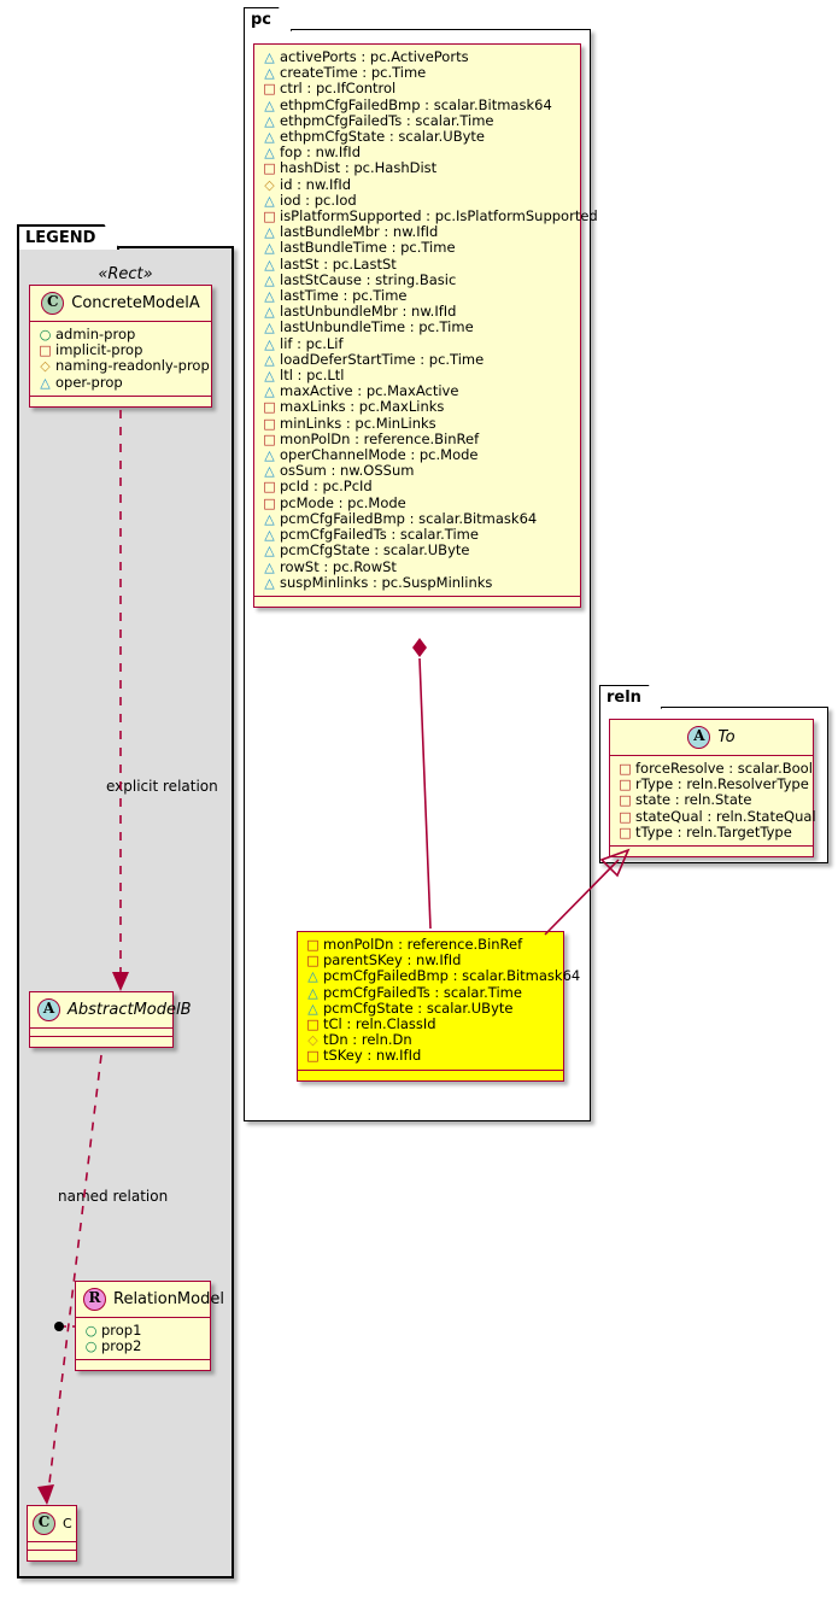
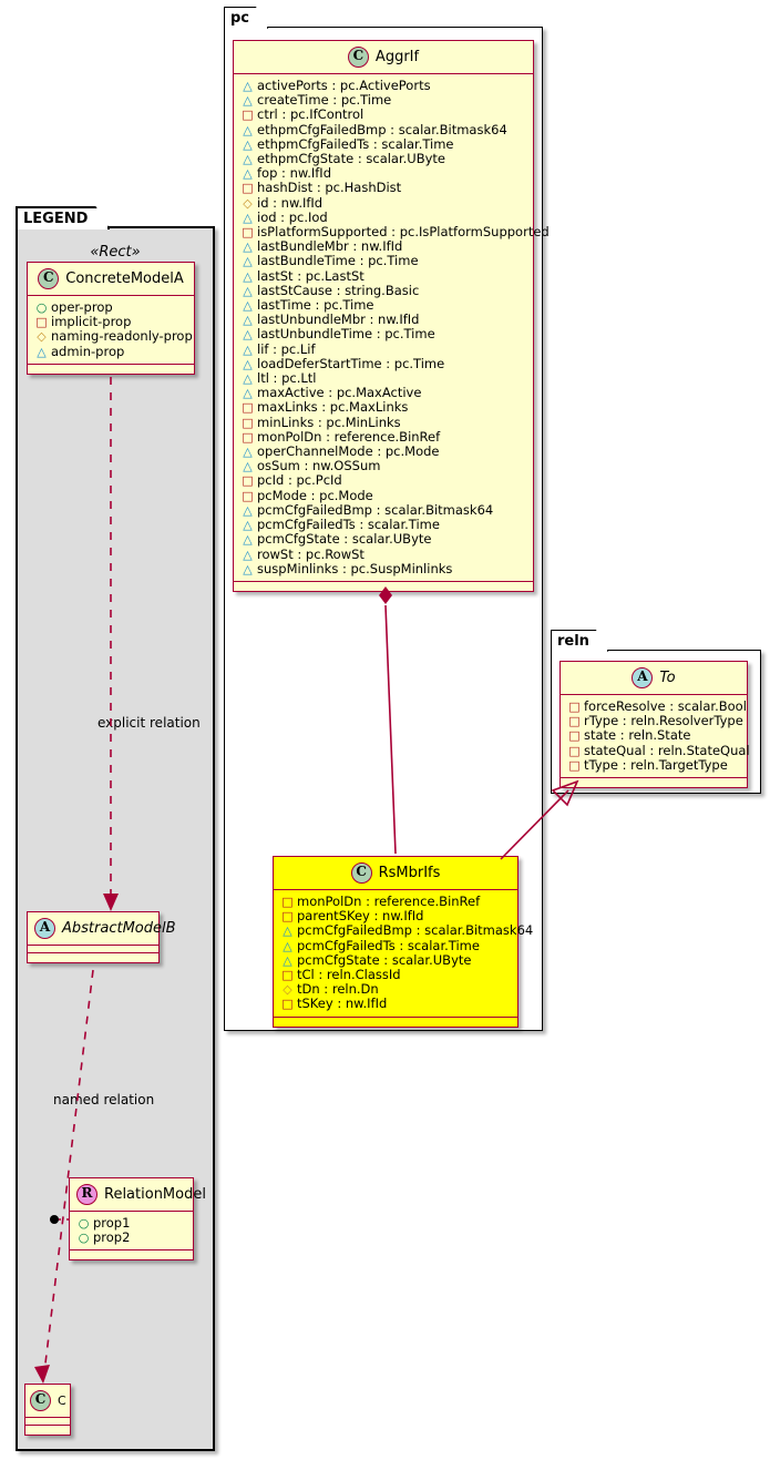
  LEGEND
  «Rect»
  C ConcreteModelA
- ○ admin-prop
+ ○ oper-prop
  □ implicit-prop
  ◇ naming-readonly-prop
- △ oper-prop
+ △ admin-prop
  A AbstractModelB
  R RelationModel
  ○ prop1
  ○ prop2
  C C
  explicit relation
  named relation
  pc
+ C AggrIf
  △ activePorts : pc.ActivePorts
  △ createTime : pc.Time
  □ ctrl : pc.IfControl
  △ ethpmCfgFailedBmp : scalar.Bitmask64
  △ ethpmCfgFailedTs : scalar.Time
  △ ethpmCfgState : scalar.UByte
  △ fop : nw.IfId
  □ hashDist : pc.HashDist
  ◇ id : nw.IfId
  △ iod : pc.Iod
  □ isPlatformSupported : pc.IsPlatformSupported
  △ lastBundleMbr : nw.IfId
  △ lastBundleTime : pc.Time
  △ lastSt : pc.LastSt
  △ lastStCause : string.Basic
  △ lastTime : pc.Time
  △ lastUnbundleMbr : nw.IfId
  △ lastUnbundleTime : pc.Time
  △ lif : pc.Lif
  △ loadDeferStartTime : pc.Time
  △ ltl : pc.Ltl
  △ maxActive : pc.MaxActive
  □ maxLinks : pc.MaxLinks
  □ minLinks : pc.MinLinks
  □ monPolDn : reference.BinRef
  △ operChannelMode : pc.Mode
  △ osSum : nw.OSSum
  □ pcId : pc.PcId
  □ pcMode : pc.Mode
  △ pcmCfgFailedBmp : scalar.Bitmask64
  △ pcmCfgFailedTs : scalar.Time
  △ pcmCfgState : scalar.UByte
  △ rowSt : pc.RowSt
  △ suspMinlinks : pc.SuspMinlinks
+ C RsMbrIfs
  □ monPolDn : reference.BinRef
  □ parentSKey : nw.IfId
  △ pcmCfgFailedBmp : scalar.Bitmask64
  △ pcmCfgFailedTs : scalar.Time
  △ pcmCfgState : scalar.UByte
  □ tCl : reln.ClassId
  ◇ tDn : reln.Dn
  □ tSKey : nw.IfId
  reln
  A To
  □ forceResolve : scalar.Bool
  □ rType : reln.ResolverType
  □ state : reln.State
  □ stateQual : reln.StateQual
  □ tType : reln.TargetType
